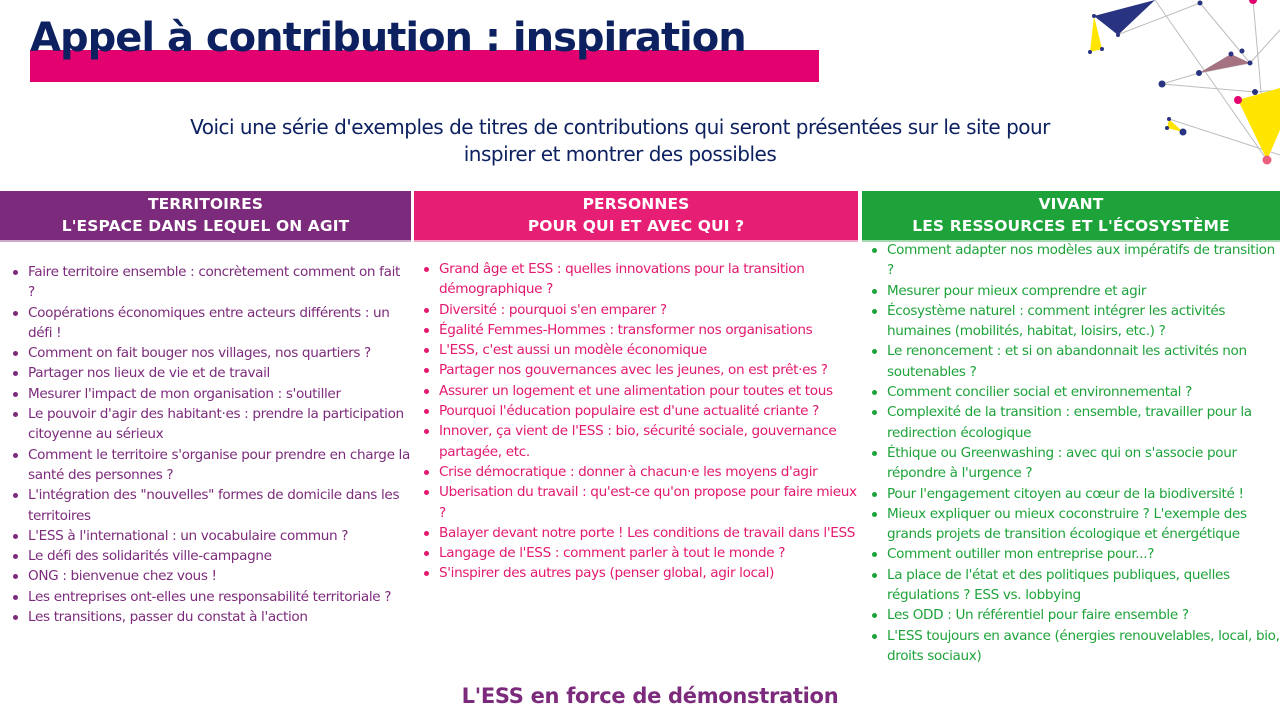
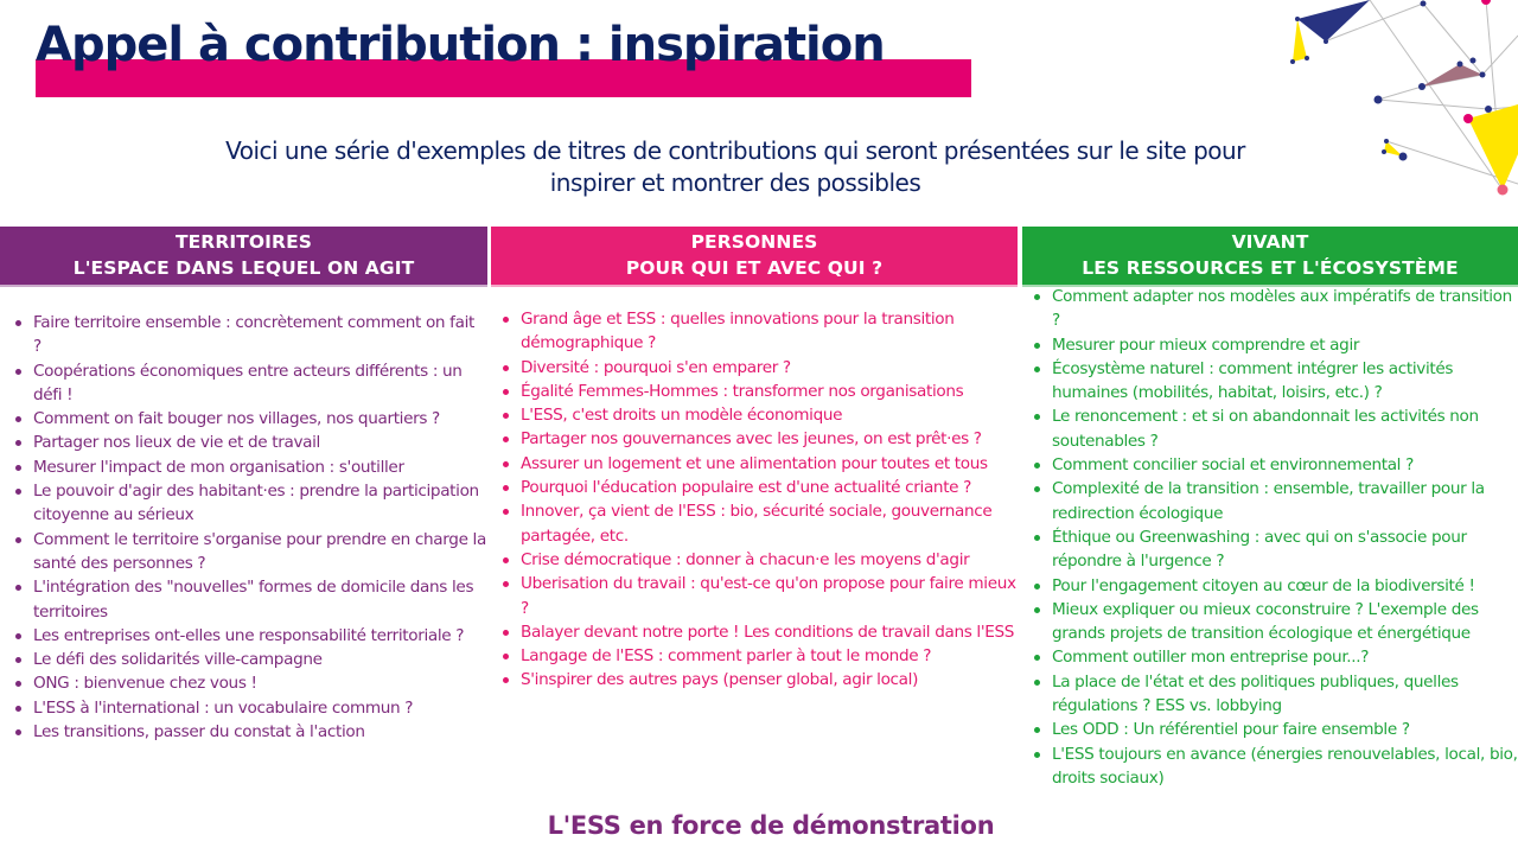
  Appel à contribution : inspiration
  Voici une série d'exemples de titres de contributions qui seront présentées sur le site pour
  inspirer et montrer des possibles
  TERRITOIRES
  L'ESPACE DANS LEQUEL ON AGIT
  PERSONNES
  POUR QUI ET AVEC QUI ?
  VIVANT
  LES RESSOURCES ET L'ÉCOSYSTÈME
  Faire territoire ensemble : concrètement comment on fait ?
  Coopérations économiques entre acteurs différents : un défi !
  Comment on fait bouger nos villages, nos quartiers ?
  Partager nos lieux de vie et de travail
  Mesurer l'impact de mon organisation : s'outiller
  Le pouvoir d'agir des habitant·es : prendre la participation citoyenne au sérieux
  Comment le territoire s'organise pour prendre en charge la santé des personnes ?
  L'intégration des "nouvelles" formes de domicile dans les territoires
- L'ESS à l'international : un vocabulaire commun ?
+ Les entreprises ont-elles une responsabilité territoriale ?
  Le défi des solidarités ville-campagne
  ONG : bienvenue chez vous !
- Les entreprises ont-elles une responsabilité territoriale ?
+ L'ESS à l'international : un vocabulaire commun ?
  Les transitions, passer du constat à l'action
  Grand âge et ESS : quelles innovations pour la transition démographique ?
  Diversité : pourquoi s'en emparer ?
  Égalité Femmes-Hommes : transformer nos organisations
- L'ESS, c'est aussi un modèle économique
+ L'ESS, c'est droits un modèle économique
  Partager nos gouvernances avec les jeunes, on est prêt·es ?
  Assurer un logement et une alimentation pour toutes et tous
  Pourquoi l'éducation populaire est d'une actualité criante ?
  Innover, ça vient de l'ESS : bio, sécurité sociale, gouvernance partagée, etc.
  Crise démocratique : donner à chacun·e les moyens d'agir
  Uberisation du travail : qu'est-ce qu'on propose pour faire mieux ?
  Balayer devant notre porte ! Les conditions de travail dans l'ESS
  Langage de l'ESS : comment parler à tout le monde ?
  S'inspirer des autres pays (penser global, agir local)
  Comment adapter nos modèles aux impératifs de transition ?
  Mesurer pour mieux comprendre et agir
  Écosystème naturel : comment intégrer les activités humaines (mobilités, habitat, loisirs, etc.) ?
  Le renoncement : et si on abandonnait les activités non soutenables ?
  Comment concilier social et environnemental ?
  Complexité de la transition : ensemble, travailler pour la redirection écologique
  Éthique ou Greenwashing : avec qui on s'associe pour répondre à l'urgence ?
  Pour l'engagement citoyen au cœur de la biodiversité !
  Mieux expliquer ou mieux coconstruire ? L'exemple des grands projets de transition écologique et énergétique
  Comment outiller mon entreprise pour...?
  La place de l'état et des politiques publiques, quelles régulations ? ESS vs. lobbying
  Les ODD : Un référentiel pour faire ensemble ?
  L'ESS toujours en avance (énergies renouvelables, local, bio, droits sociaux)
  L'ESS en force de démonstration
